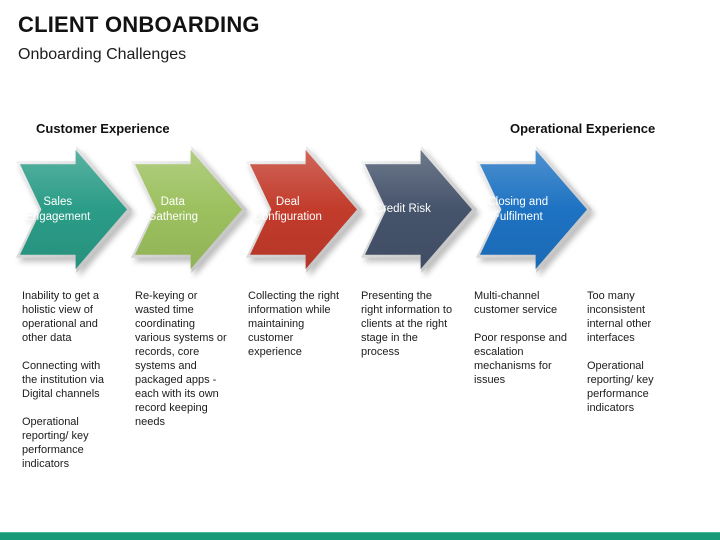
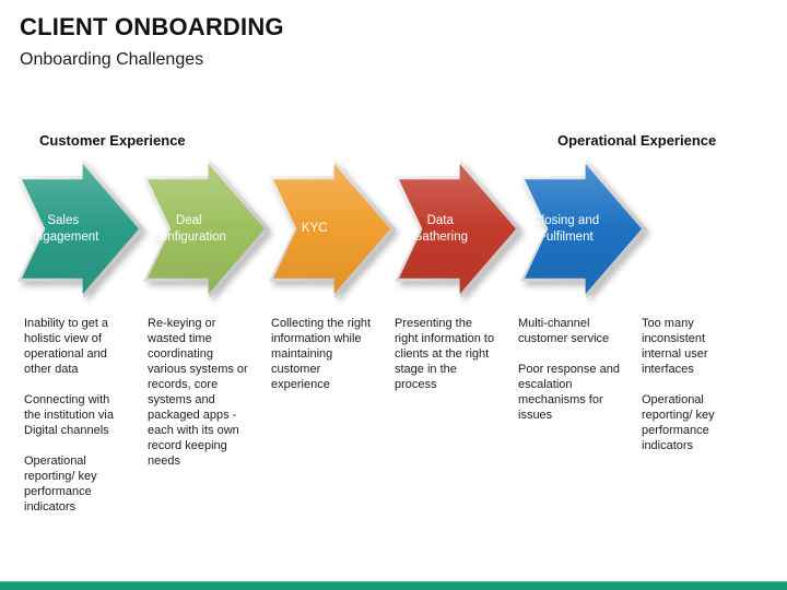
  CLIENT ONBOARDING
  Onboarding Challenges
  Customer Experience
  Operational Experience
  Sales Engagement
- Data Gathering
+ Deal Configuration
+ KYC
- Deal Configuration
+ Data Gathering
- Credit Risk
  Closing and Fulfilment
  Inability to get a holistic view of operational and other data
  Connecting with the institution via Digital channels
  Operational reporting/ key performance indicators
  Re-keying or wasted time coordinating various systems or records, core systems and packaged apps - each with its own record keeping needs
  Collecting the right information while maintaining customer experience
  Presenting the right information to clients at the right stage in the process
  Multi-channel customer service
  Poor response and escalation mechanisms for issues
- Too many inconsistent internal other interfaces
+ Too many inconsistent internal user interfaces
  Operational reporting/ key performance indicators
